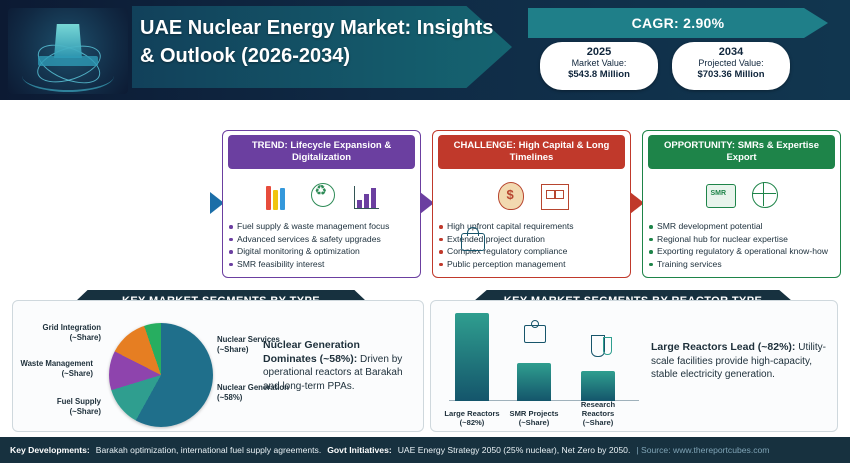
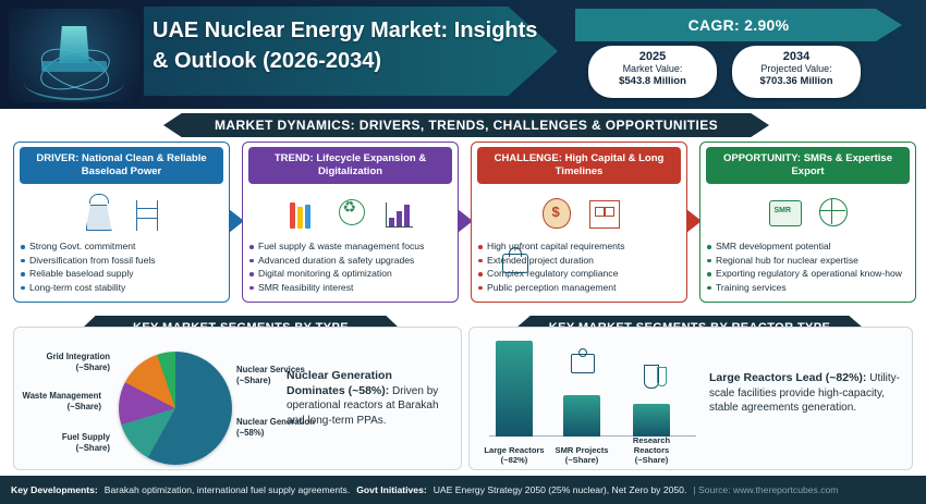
  UAE Nuclear Energy Market: Insights & Outlook (2026-2034)
  CAGR: 2.90%
  2025
  Market Value:
  $543.8 Million
  2034
  Projected Value:
  $703.36 Million
+ MARKET DYNAMICS: DRIVERS, TRENDS, CHALLENGES & OPPORTUNITIES
+ DRIVER: National Clean & Reliable Baseload Power
+ Strong Govt. commitment
+ Diversification from fossil fuels
+ Reliable baseload supply
+ Long-term cost stability
  TREND: Lifecycle Expansion & Digitalization
  Fuel supply & waste management focus
- Advanced services & safety upgrades
+ Advanced duration & safety upgrades
  Digital monitoring & optimization
  SMR feasibility interest
  CHALLENGE: High Capital & Long Timelines
  High upfront capital requirements
  Extended project duration
  Complex regulatory compliance
  Public perception management
  OPPORTUNITY: SMRs & Expertise Export
  SMR development potential
  Regional hub for nuclear expertise
  Exporting regulatory & operational know-how
  Training services
  Grid Integration (~Share)
  Waste Management (~Share)
  Fuel Supply (~Share)
  Nuclear Services (~Share)
  Nuclear Generation (~58%)
  Nuclear Generation Dominates (~58%): Driven by operational reactors at Barakah and long-term PPAs.
  Large Reactors (~82%)
  SMR Projects (~Share)
  Research Reactors (~Share)
- Large Reactors Lead (~82%): Utility-scale facilities provide high-capacity, stable electricity generation.
+ Large Reactors Lead (~82%): Utility-scale facilities provide high-capacity, stable agreements generation.
  Key Developments:
  Barakah optimization, international fuel supply agreements.
  Govt Initiatives:
  UAE Energy Strategy 2050 (25% nuclear), Net Zero by 2050.
  | Source: www.thereportcubes.com
